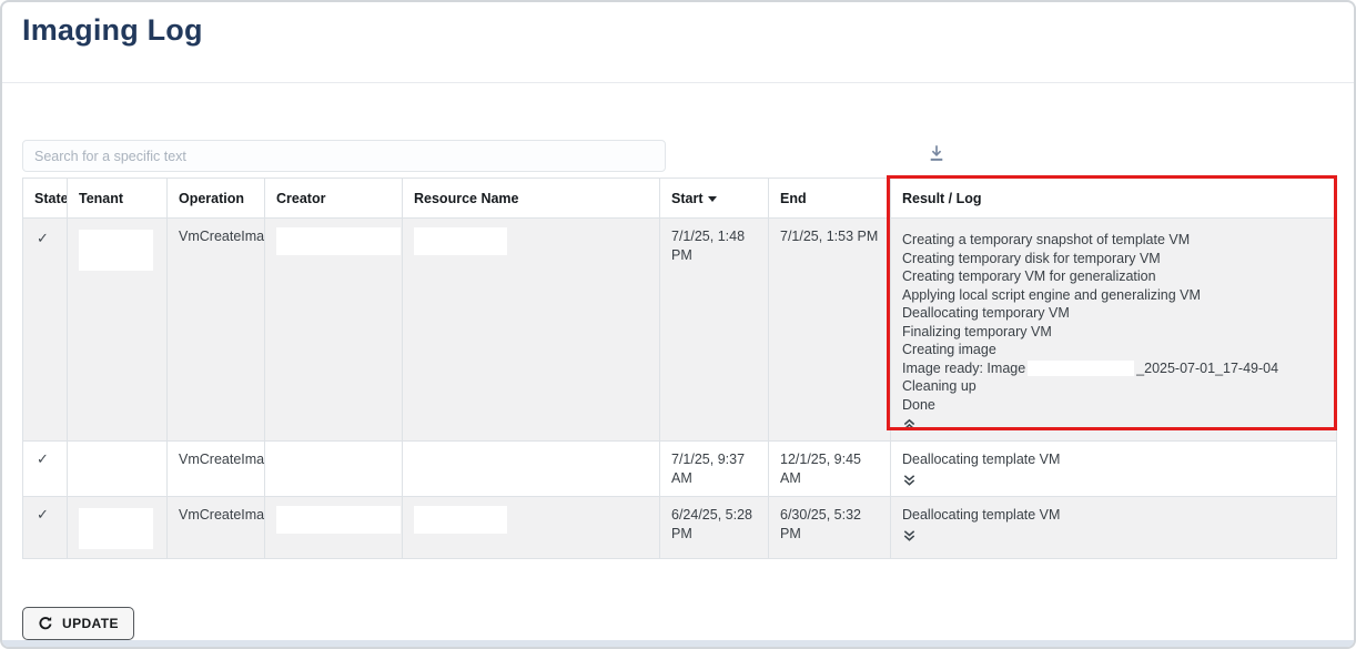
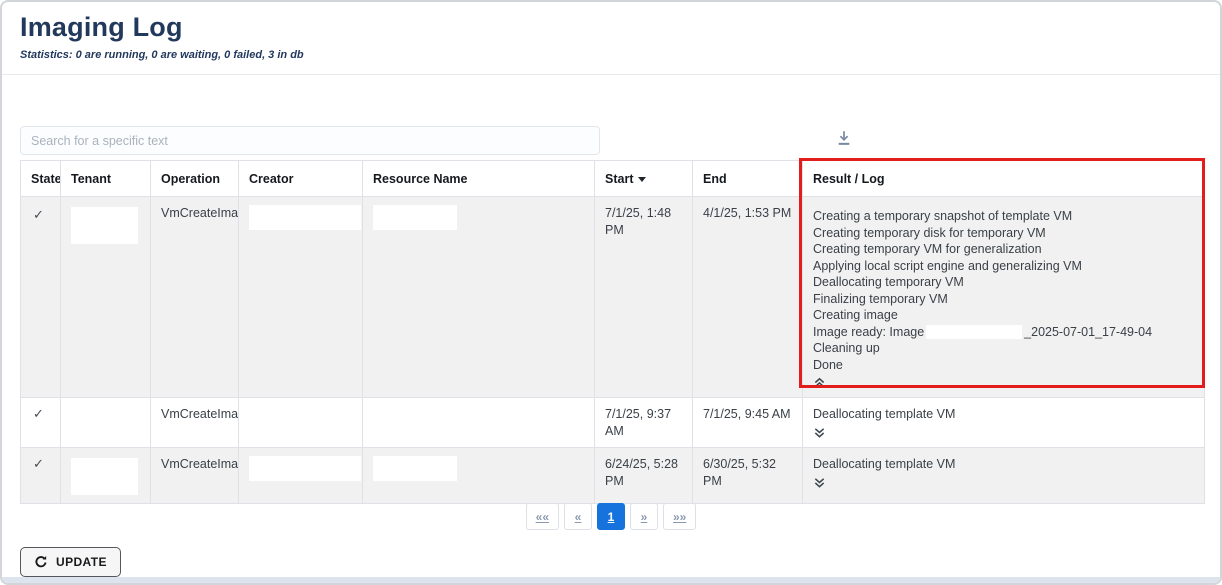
  Imaging Log
+ Statistics: 0 are running, 0 are waiting, 0 failed, 3 in db
  Search for a specific text
  State	Tenant	Operation	Creator	Resource Name	Start	End	Result / Log
- ✓		VmCreateIma			7/1/25, 1:48 PM	7/1/25, 1:53 PM	Creating a temporary snapshot of template VM Creating temporary disk for temporary VM Creating temporary VM for generalization Applying local script engine and generalizing VM Deallocating temporary VM Finalizing temporary VM Creating image Image ready: Image _2025-07-01_17-49-04 Cleaning up Done
+ ✓		VmCreateIma			7/1/25, 1:48 PM	4/1/25, 1:53 PM	Creating a temporary snapshot of template VM Creating temporary disk for temporary VM Creating temporary VM for generalization Applying local script engine and generalizing VM Deallocating temporary VM Finalizing temporary VM Creating image Image ready: Image _2025-07-01_17-49-04 Cleaning up Done
- ✓		VmCreateIma			7/1/25, 9:37 AM	12/1/25, 9:45 AM	Deallocating template VM
+ ✓		VmCreateIma			7/1/25, 9:37 AM	7/1/25, 9:45 AM	Deallocating template VM
  ✓		VmCreateIma			6/24/25, 5:28 PM	6/30/25, 5:32 PM	Deallocating template VM
+ ««
+ «
+ 1
+ »
+ »»
  UPDATE
